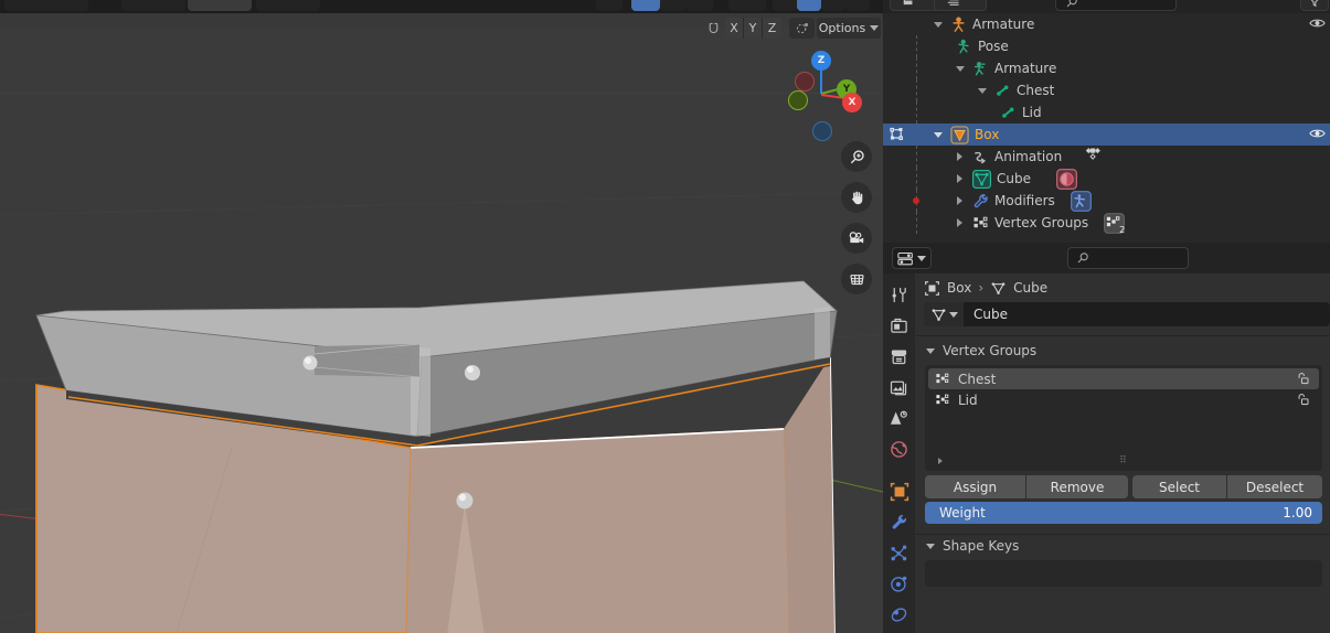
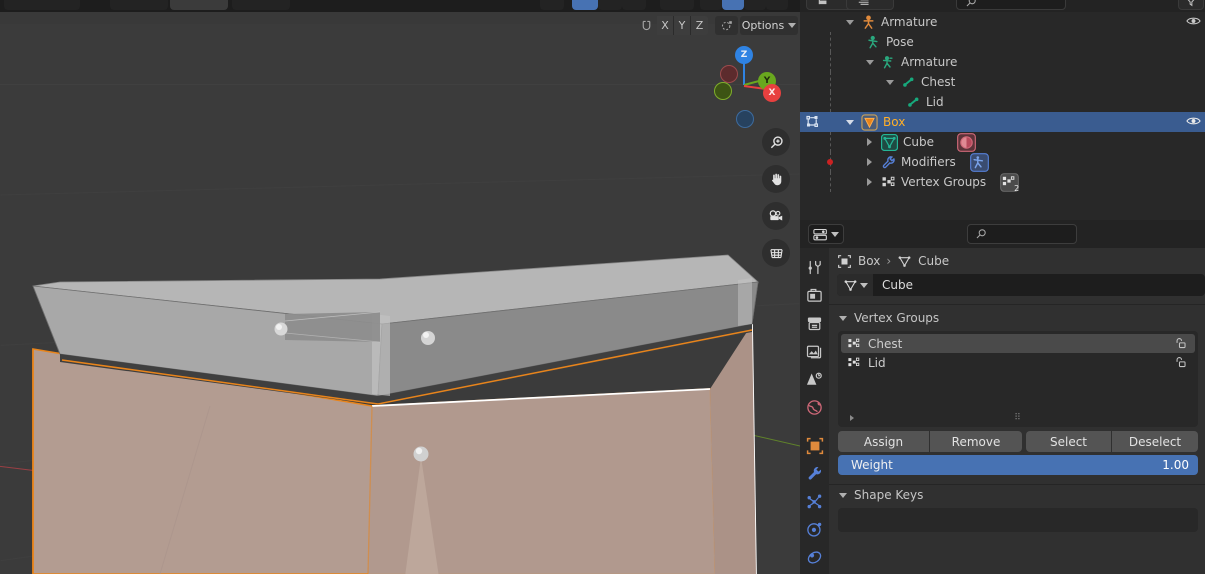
  X
  Y
  Z
  Options
  Z
  Y
  X
  Armature
  Pose
  Armature
  Chest
  Lid
  Box
- Animation
  Cube
  Modifiers
  Vertex Groups
  2
  Box
  ›
  Cube
  Cube
  Vertex Groups
  Chest
  Lid
  ⠿
  Assign
  Remove
  Select
  Deselect
  Weight
  1.00
  Shape Keys
